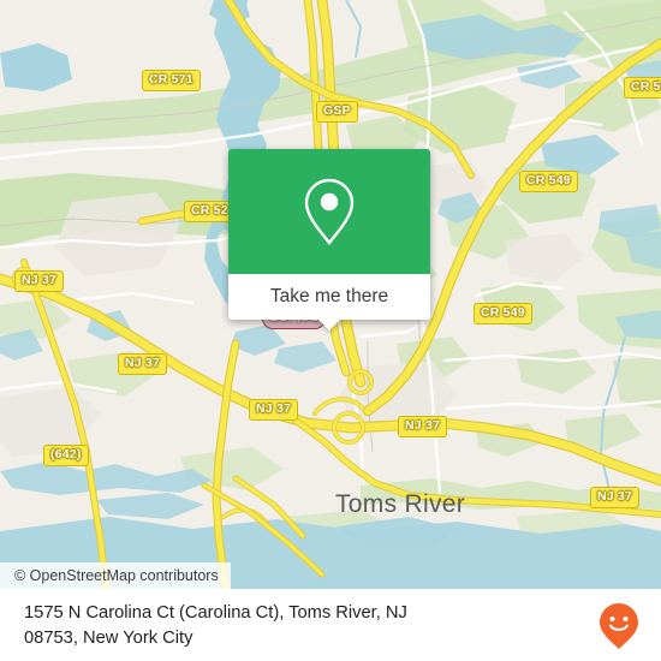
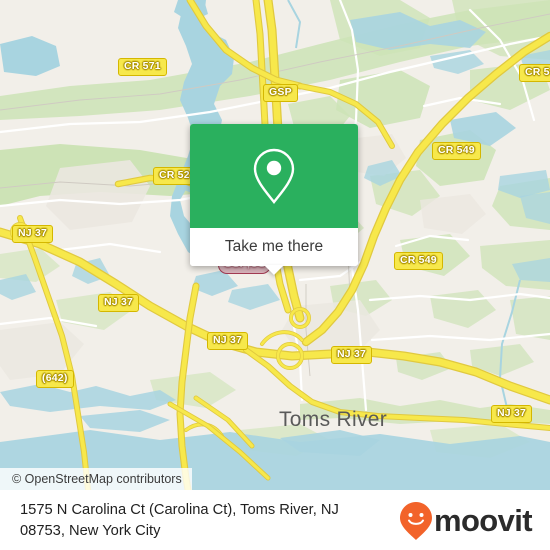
  CR 571
  GSP
  CR 5
  CR 549
  CR 52
  NJ 37
  CR 549
  NJ 37
  NJ 37
  NJ 37
  (642)
  NJ 37
  Toms River
  Take me there
  © OpenStreetMap contributors
  1575 N Carolina Ct (Carolina Ct), Toms River, NJ
  08753, New York City
+ moovit
